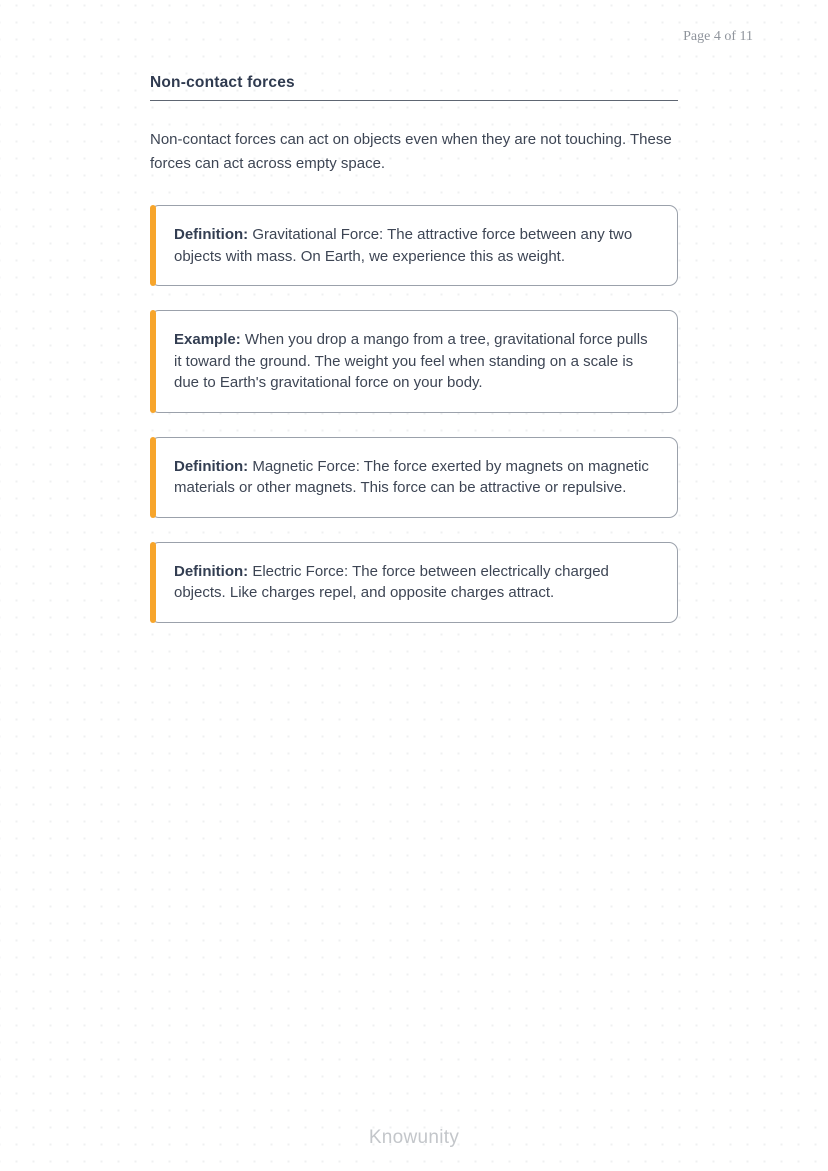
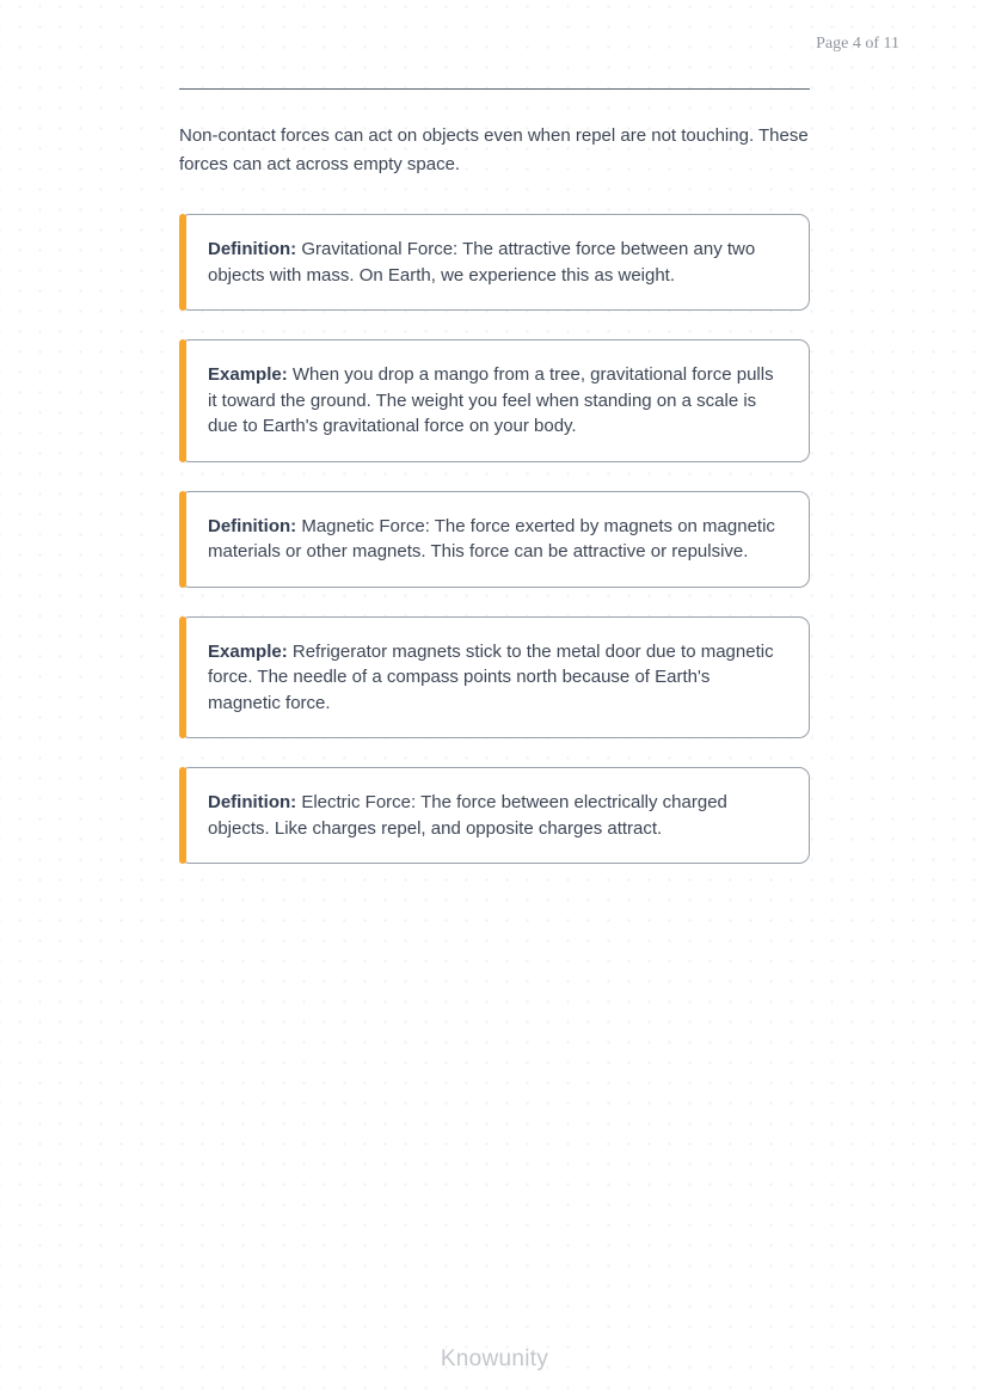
  Page 4 of 11
- Non-contact forces
- Non-contact forces can act on objects even when they are not touching. These forces can act across empty space.
+ Non-contact forces can act on objects even when repel are not touching. These forces can act across empty space.
  Definition: Gravitational Force: The attractive force between any two objects with mass. On Earth, we experience this as weight.
  Example: When you drop a mango from a tree, gravitational force pulls it toward the ground. The weight you feel when standing on a scale is due to Earth's gravitational force on your body.
  Definition: Magnetic Force: The force exerted by magnets on magnetic materials or other magnets. This force can be attractive or repulsive.
+ Example: Refrigerator magnets stick to the metal door due to magnetic force. The needle of a compass points north because of Earth's magnetic force.
  Definition: Electric Force: The force between electrically charged objects. Like charges repel, and opposite charges attract.
  Knowunity
